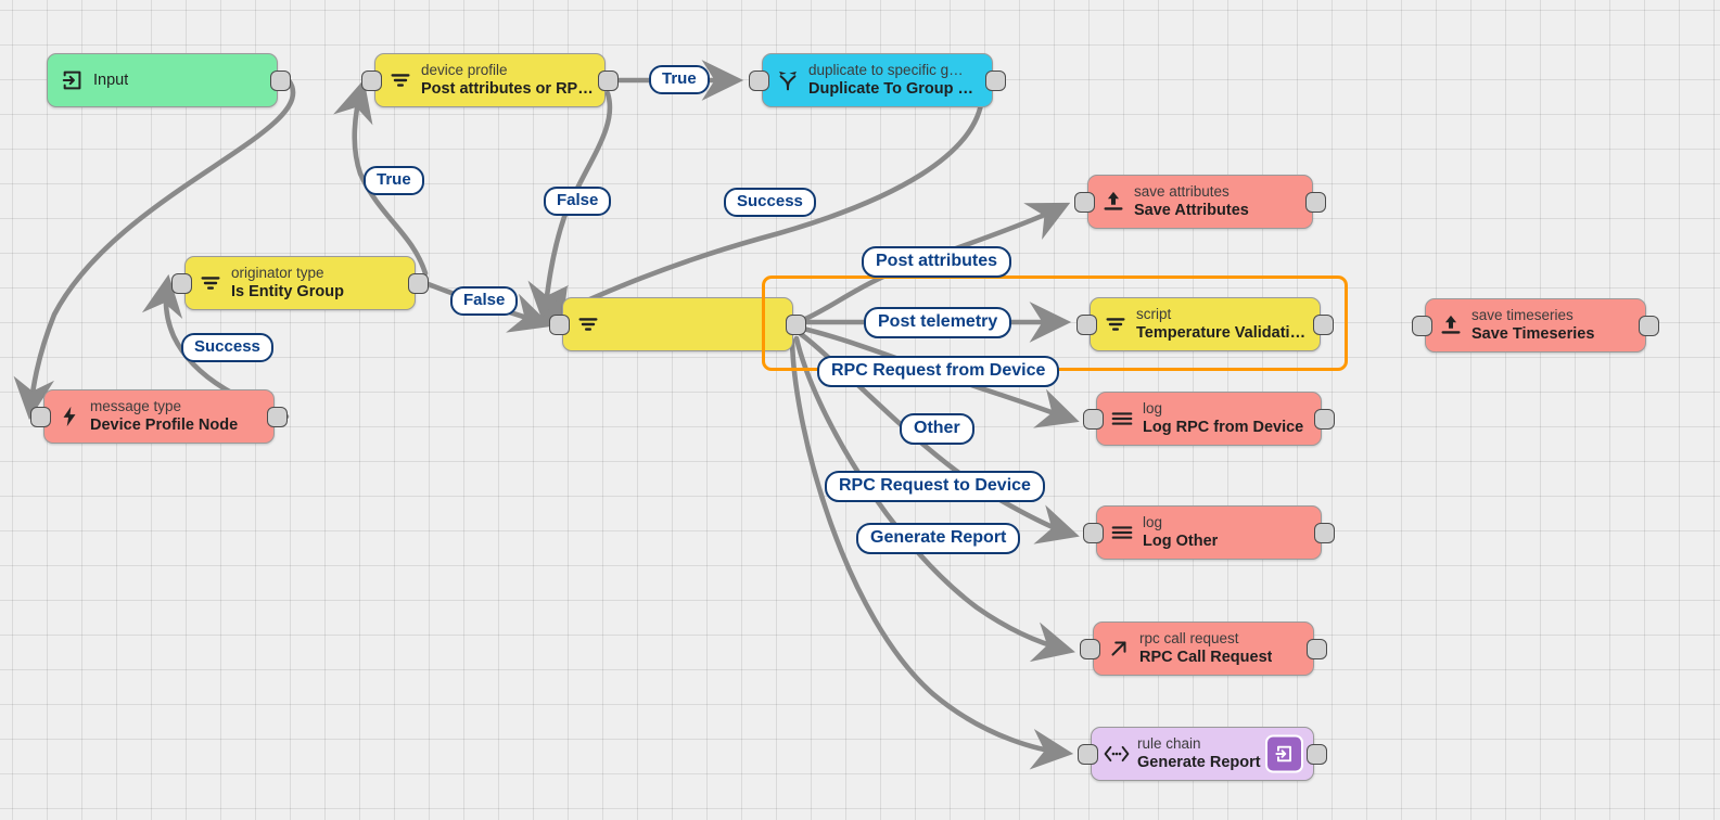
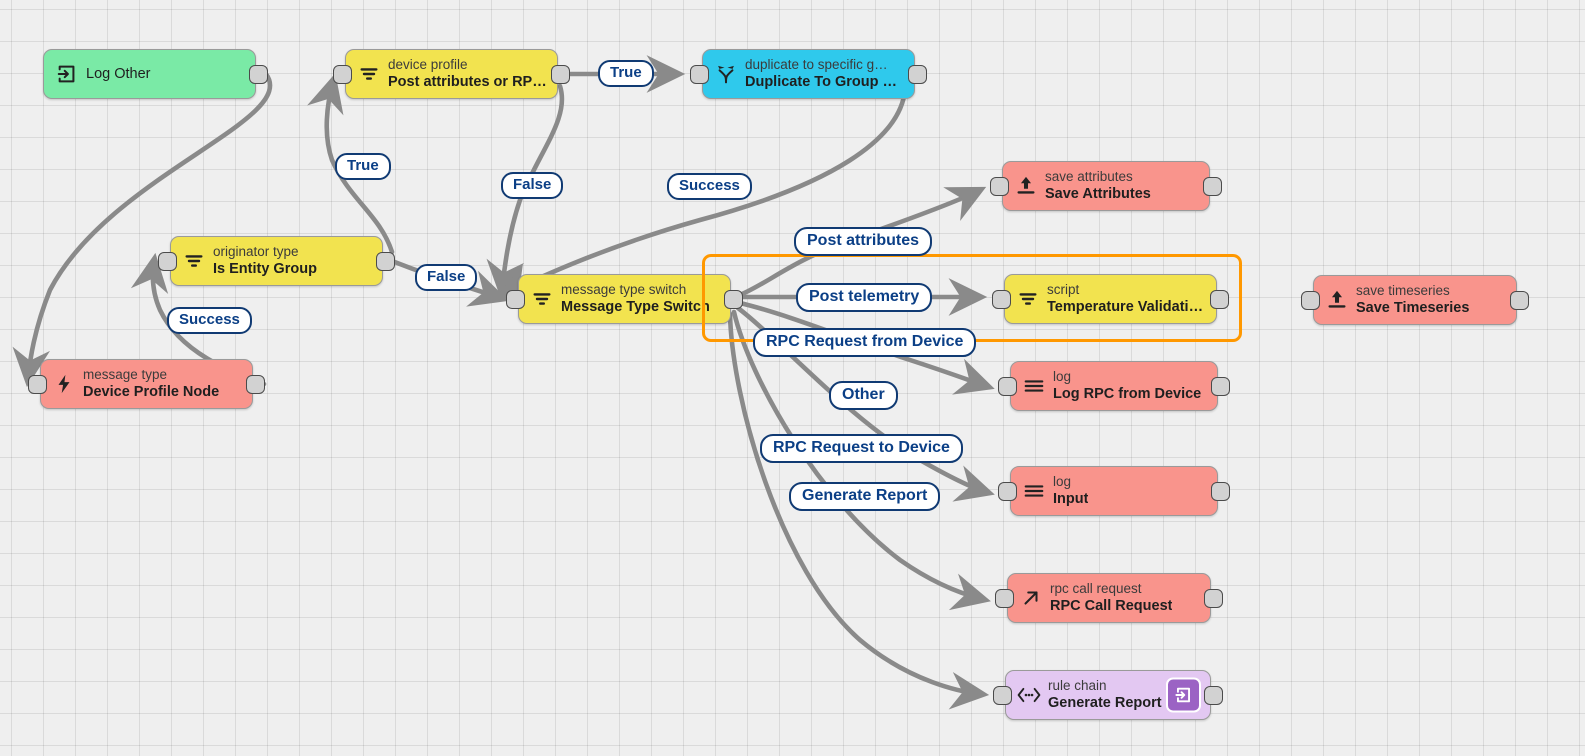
- Input
+ Log Other
  device profile
  Post attributes or RP…
  duplicate to specific g…
  Duplicate To Group En
  originator type
  Is Entity Group
  message type
  Device Profile Node
+ message type switch
+ Message Type Switch
  save attributes
  Save Attributes
  script
  Temperature Validation
  save timeseries
  Save Timeseries
  log
  Log RPC from Device
  log
- Log Other
+ Input
  rpc call request
  RPC Call Request
  rule chain
  Generate Report
  True
  True
  False
  Success
  Success
  False
  Post attributes
  Post telemetry
  RPC Request from Device
  Other
  RPC Request to Device
  Generate Report
